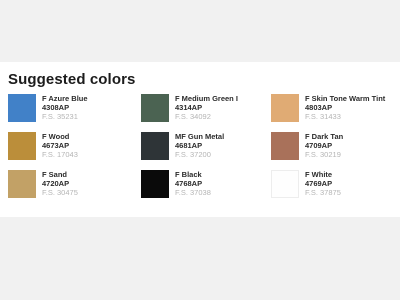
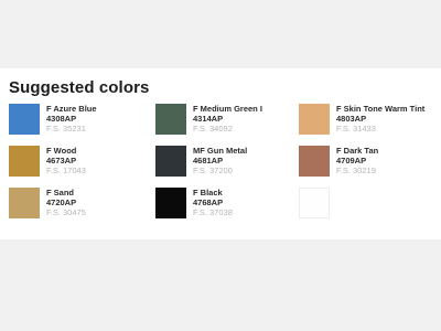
  Suggested colors
  F Azure Blue
  4308AP
  F.S. 35231
  F Medium Green I
  4314AP
  F.S. 34092
  F Skin Tone Warm Tint
  4803AP
  F.S. 31433
  F Wood
  4673AP
  F.S. 17043
  MF Gun Metal
  4681AP
  F.S. 37200
  F Dark Tan
  4709AP
  F.S. 30219
  F Sand
  4720AP
  F.S. 30475
  F Black
  4768AP
  F.S. 37038
- F White
- 4769AP
- F.S. 37875
